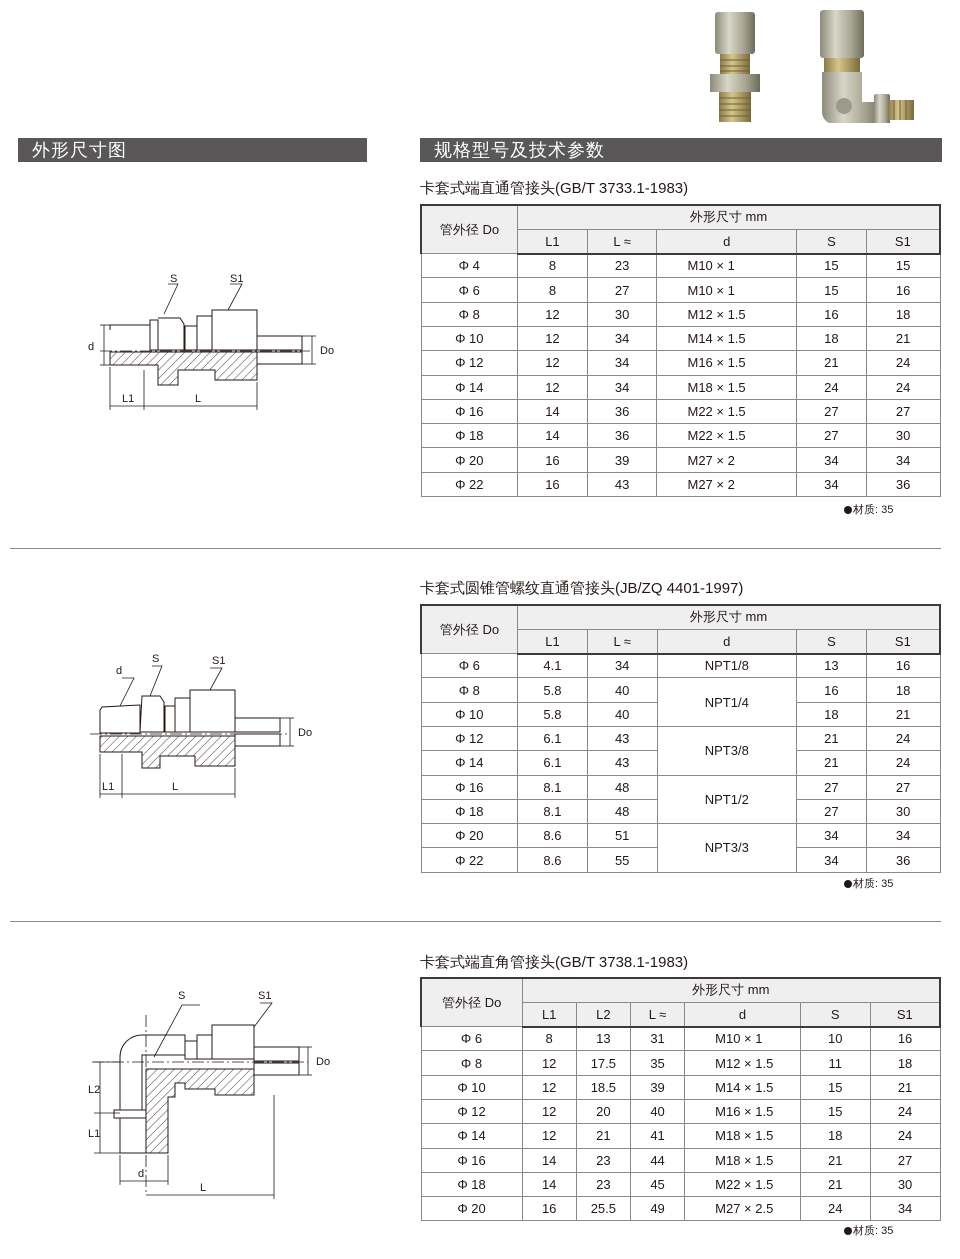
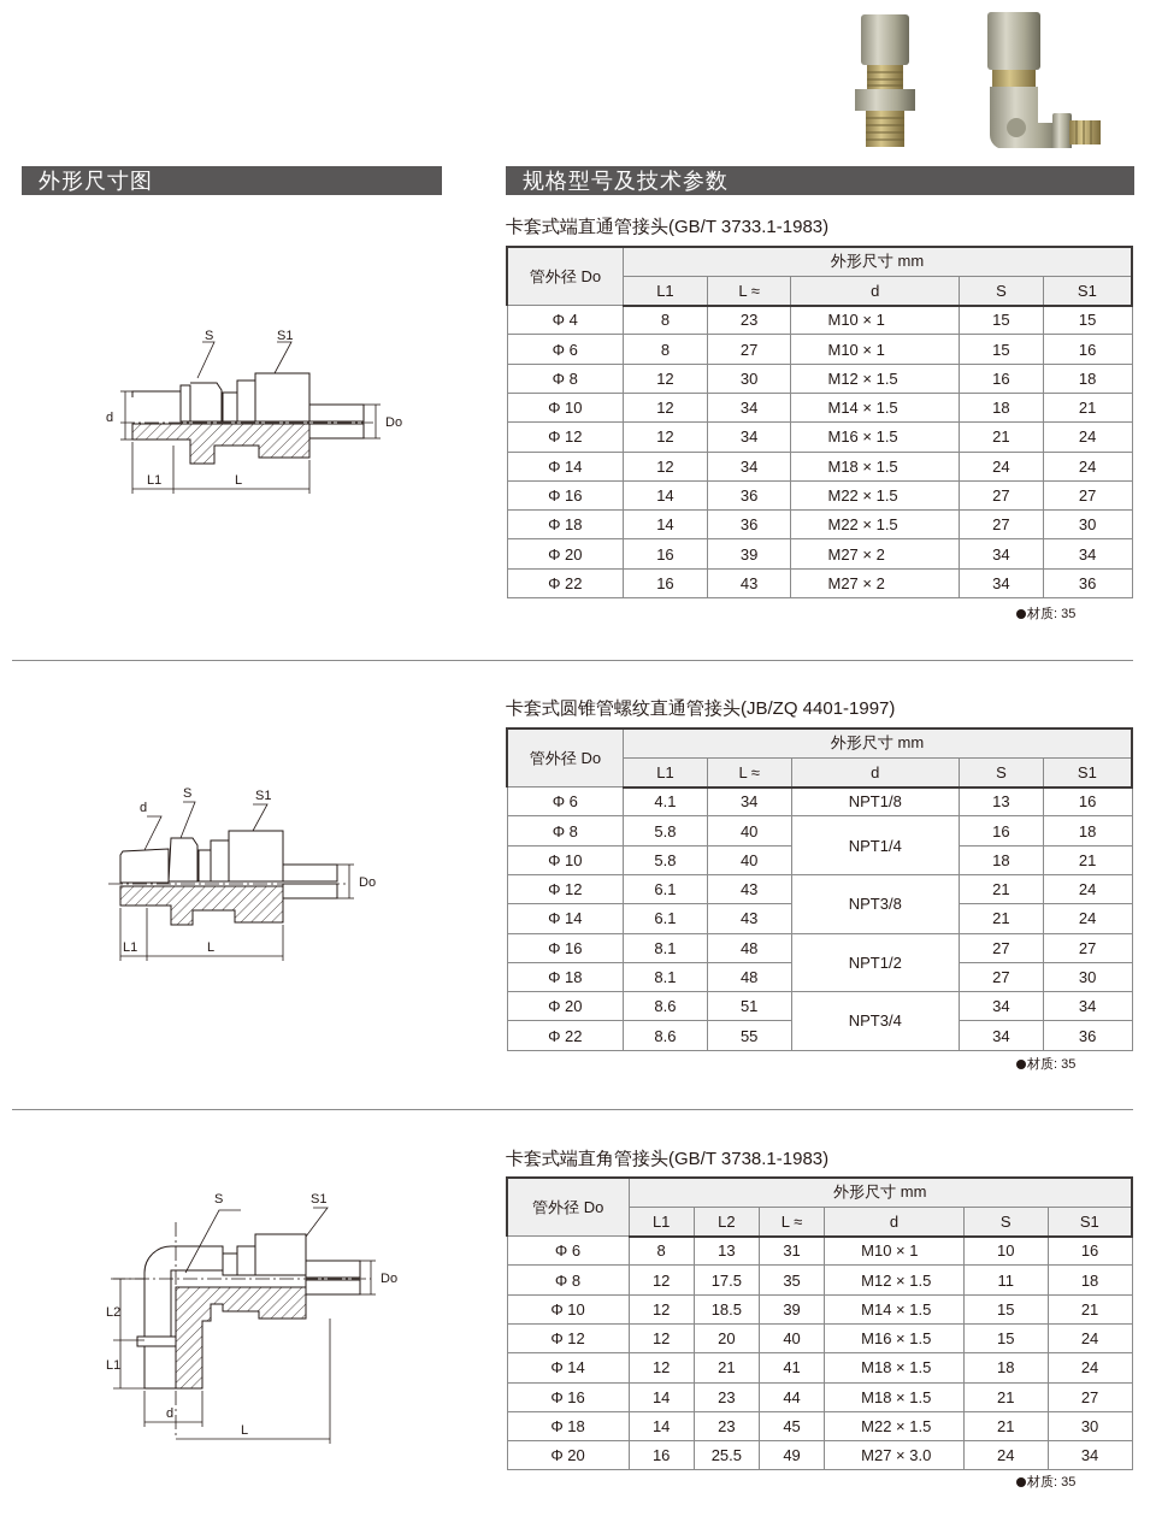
  外形尺寸图
  规格型号及技术参数
  d
  S
  S1
  Do
  L1
  L
  卡套式端直通管接头(GB/T 3733.1-1983)
  管外径 Do	外形尺寸 mm
  L1	L ≈	d	S	S1
  Φ 4	8	23	M10 × 1	15	15
  Φ 6	8	27	M10 × 1	15	16
  Φ 8	12	30	M12 × 1.5	16	18
  Φ 10	12	34	M14 × 1.5	18	21
  Φ 12	12	34	M16 × 1.5	21	24
  Φ 14	12	34	M18 × 1.5	24	24
  Φ 16	14	36	M22 × 1.5	27	27
  Φ 18	14	36	M22 × 1.5	27	30
  Φ 20	16	39	M27 × 2	34	34
  Φ 22	16	43	M27 × 2	34	36
  材质: 35
  d
  S
  S1
  Do
  L1
  L
  卡套式圆锥管螺纹直通管接头(JB/ZQ 4401-1997)
  管外径 Do	外形尺寸 mm
  L1	L ≈	d	S	S1
  Φ 6	4.1	34	NPT1/8	13	16
  Φ 8	5.8	40	NPT1/4	16	18
  Φ 10	5.8	40	18	21
  Φ 12	6.1	43	NPT3/8	21	24
  Φ 14	6.1	43	21	24
  Φ 16	8.1	48	NPT1/2	27	27
  Φ 18	8.1	48	27	30
- Φ 20	8.6	51	NPT3/3	34	34
+ Φ 20	8.6	51	NPT3/4	34	34
  Φ 22	8.6	55	34	36
  材质: 35
  S
  S1
  L2
  L1
  Do
  d
  L
  卡套式端直角管接头(GB/T 3738.1-1983)
  管外径 Do	外形尺寸 mm
  L1	L2	L ≈	d	S	S1
  Φ 6	8	13	31	M10 × 1	10	16
  Φ 8	12	17.5	35	M12 × 1.5	11	18
  Φ 10	12	18.5	39	M14 × 1.5	15	21
  Φ 12	12	20	40	M16 × 1.5	15	24
  Φ 14	12	21	41	M18 × 1.5	18	24
  Φ 16	14	23	44	M18 × 1.5	21	27
  Φ 18	14	23	45	M22 × 1.5	21	30
- Φ 20	16	25.5	49	M27 × 2.5	24	34
+ Φ 20	16	25.5	49	M27 × 3.0	24	34
  材质: 35
